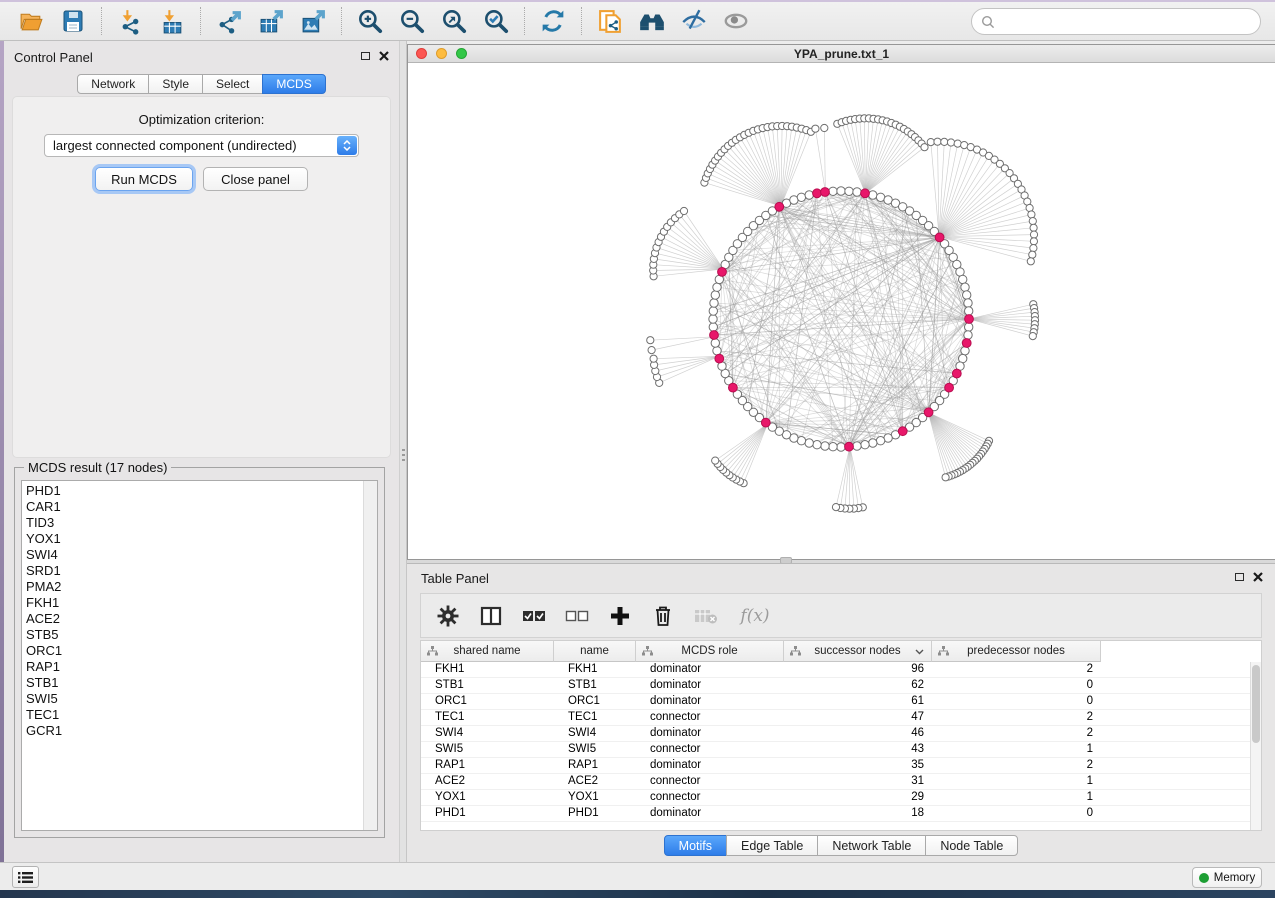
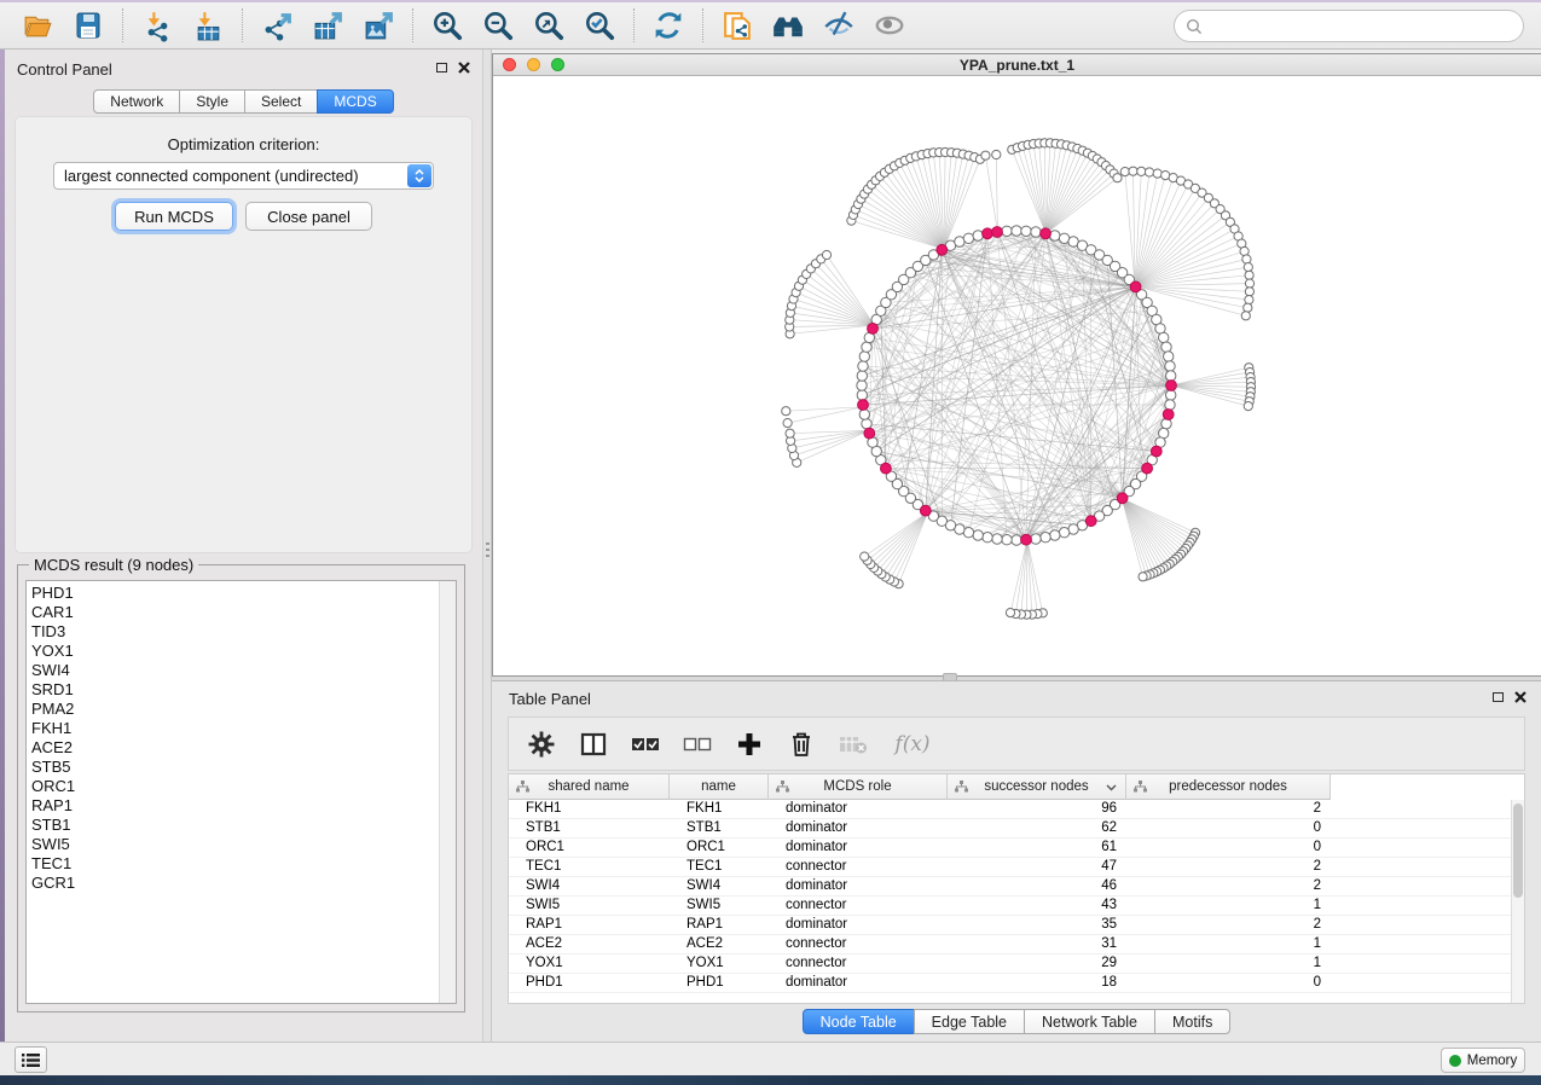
  Control Panel
  Network
  Style
  Select
  MCDS
  Optimization criterion:
  largest connected component (undirected)
  Run MCDS
  Close panel
- MCDS result (17 nodes)
+ MCDS result (9 nodes)
  PHD1
  CAR1
  TID3
  YOX1
  SWI4
  SRD1
  PMA2
  FKH1
  ACE2
  STB5
  ORC1
  RAP1
  STB1
  SWI5
  TEC1
  GCR1
  YPA_prune.txt_1
  Table Panel
  f(x)
  shared name
  name
  MCDS role
  successor nodes
  predecessor nodes
  FKH1
  FKH1
  dominator
  96
  2
  STB1
  STB1
  dominator
  62
  0
  ORC1
  ORC1
  dominator
  61
  0
  TEC1
  TEC1
  connector
  47
  2
  SWI4
  SWI4
  dominator
  46
  2
  SWI5
  SWI5
  connector
  43
  1
  RAP1
  RAP1
  dominator
  35
  2
  ACE2
  ACE2
  connector
  31
  1
  YOX1
  YOX1
  connector
  29
  1
  PHD1
  PHD1
  dominator
  18
  0
- Motifs
+ Node Table
  Edge Table
  Network Table
- Node Table
+ Motifs
  Memory
